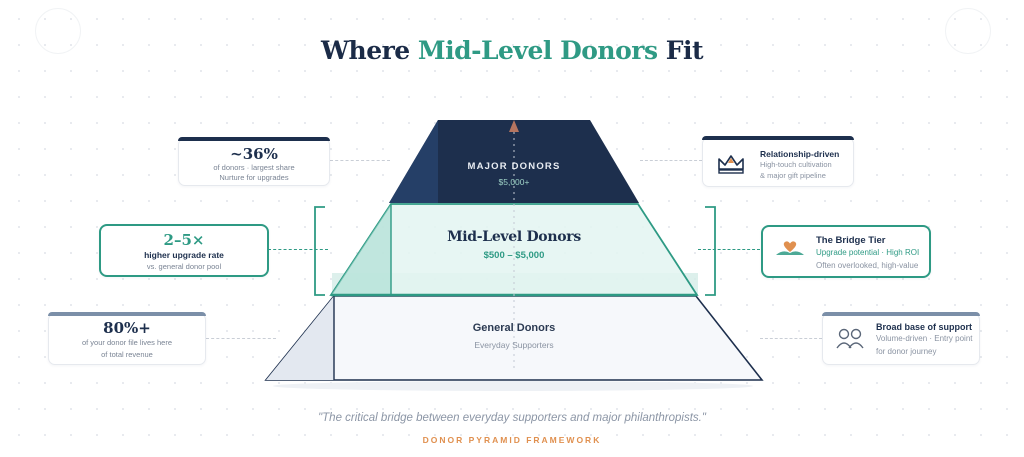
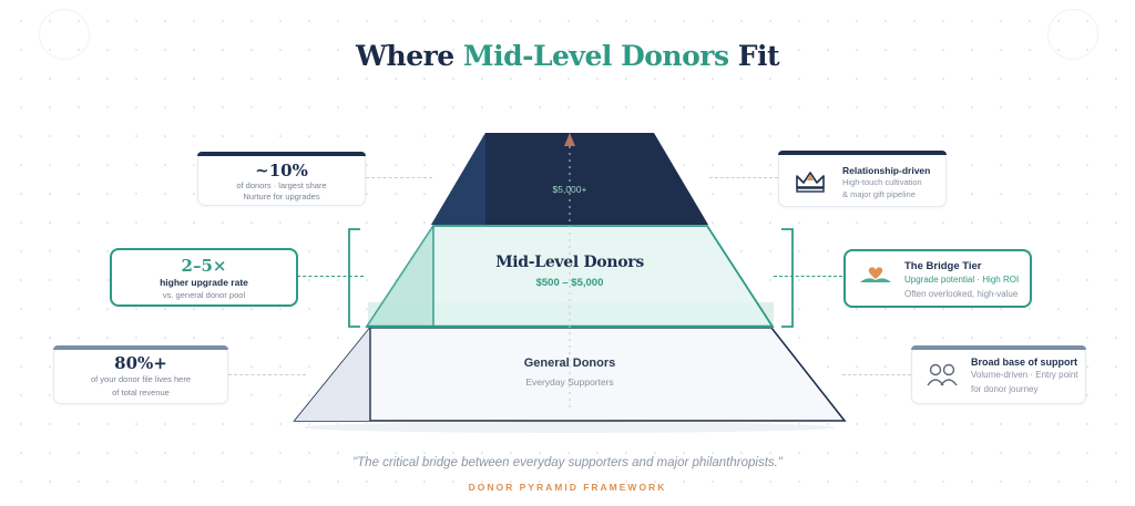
  Where Mid-Level Donors Fit
- MAJOR DONORS
  $5,000+
  Mid-Level Donors
  $500 – $5,000
  General Donors
  Everyday Supporters
- ~36%
+ ~10%
  of donors · largest share
  Nurture for upgrades
  2–5×
  higher upgrade rate
  vs. general donor pool
  80%+
  of your donor file lives here
  of total revenue
  Relationship-driven
  High-touch cultivation
  & major gift pipeline
  The Bridge Tier
  Upgrade potential · High ROI
  Often overlooked, high-value
  Broad base of support
  Volume-driven · Entry point
  for donor journey
  "The critical bridge between everyday supporters and major philanthropists."
  DONOR PYRAMID FRAMEWORK
